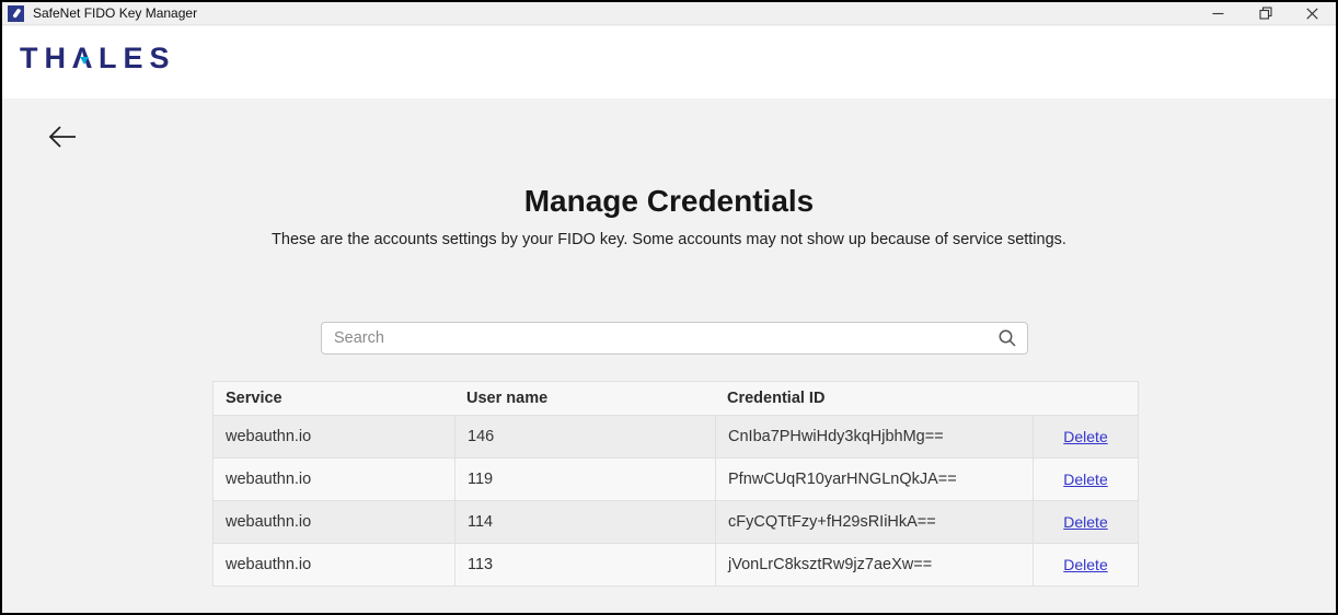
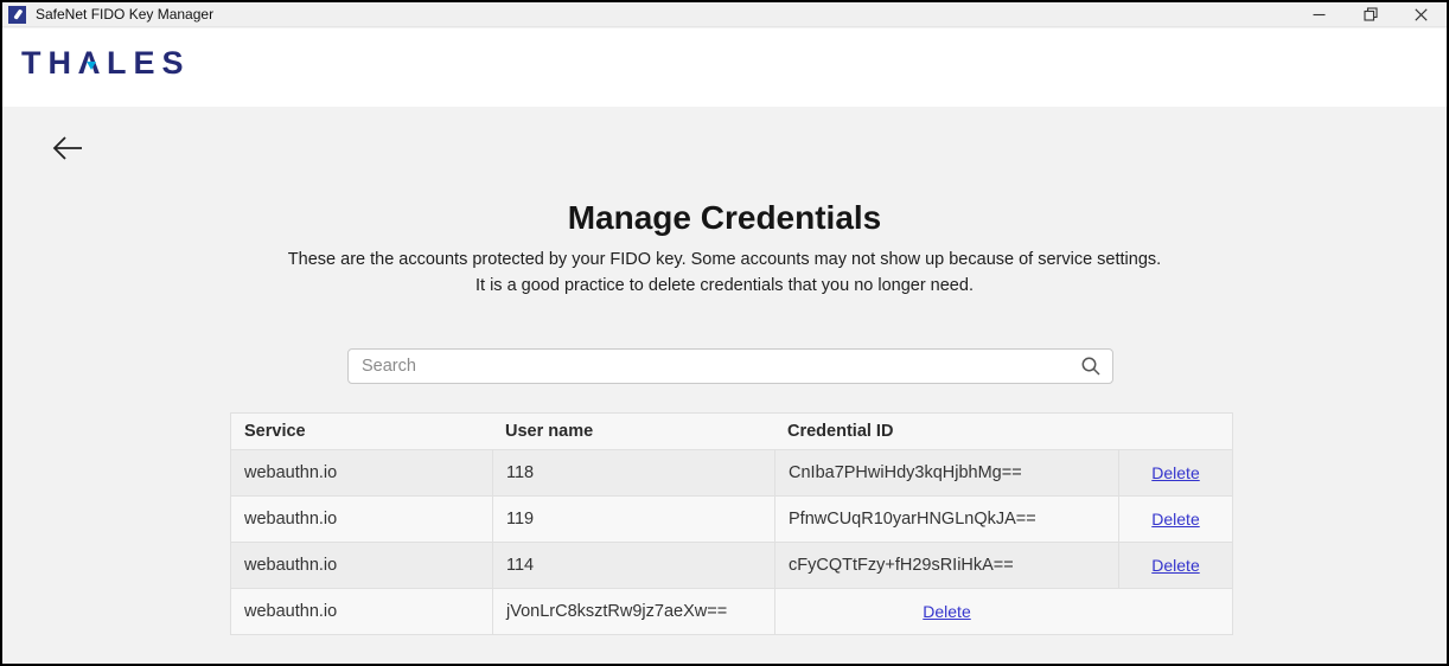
  SafeNet FIDO Key Manager
  THΛLES
  Manage Credentials
- These are the accounts settings by your FIDO key. Some accounts may not show up because of service settings.
+ These are the accounts protected by your FIDO key. Some accounts may not show up because of service settings.
+ It is a good practice to delete credentials that you no longer need.
  Search
  Service
  User name
  Credential ID
  webauthn.io
- 146
+ 118
  CnIba7PHwiHdy3kqHjbhMg==
  Delete
  webauthn.io
  119
  PfnwCUqR10yarHNGLnQkJA==
  Delete
  webauthn.io
  114
  cFyCQTtFzy+fH29sRIiHkA==
  Delete
  webauthn.io
- 113
  jVonLrC8ksztRw9jz7aeXw==
  Delete
